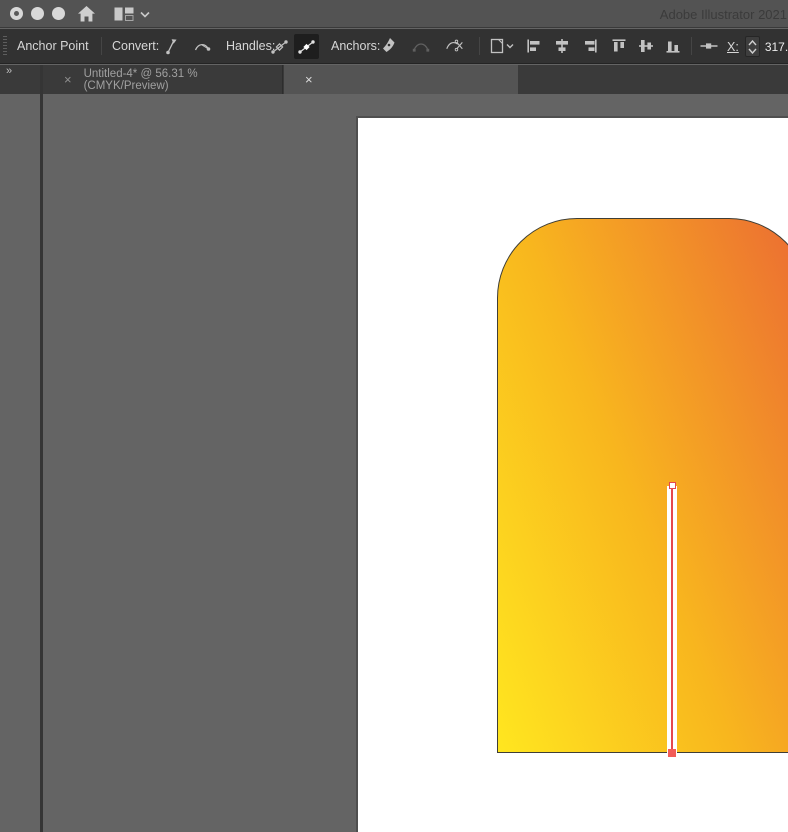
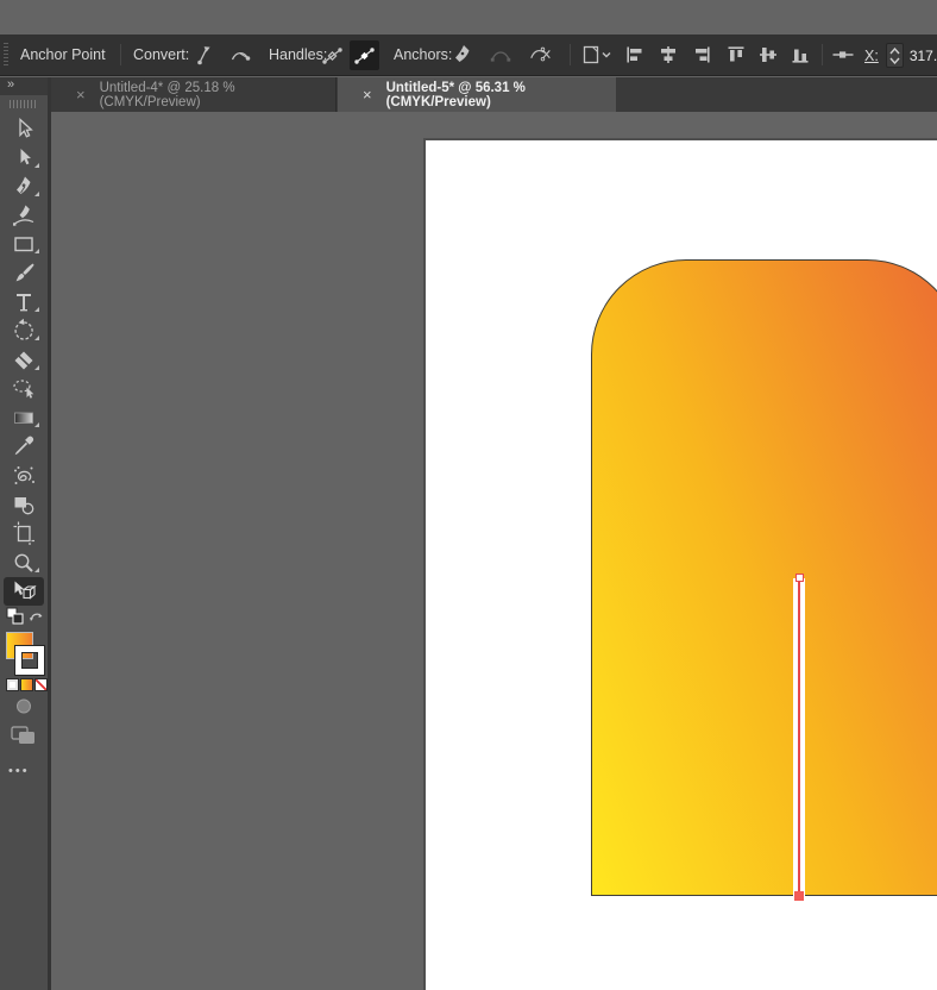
- Adobe Illustrator 2021
  Anchor Point
  Convert:
  Handles:
  Anchors:
  X:
  317.
  »
  ×
- Untitled-4* @ 56.31 % (CMYK/Preview)
+ Untitled-4* @ 25.18 % (CMYK/Preview)
  ×
+ Untitled-5* @ 56.31 % (CMYK/Preview)
+ •••
